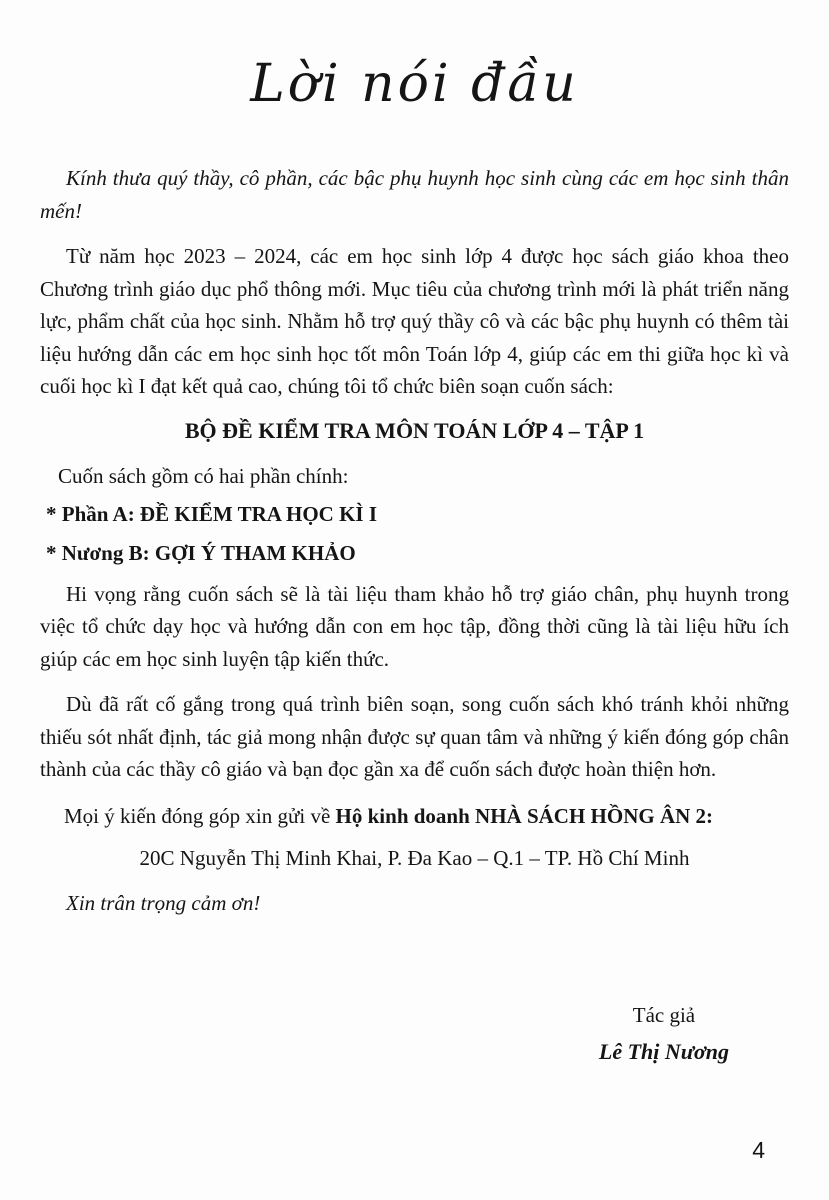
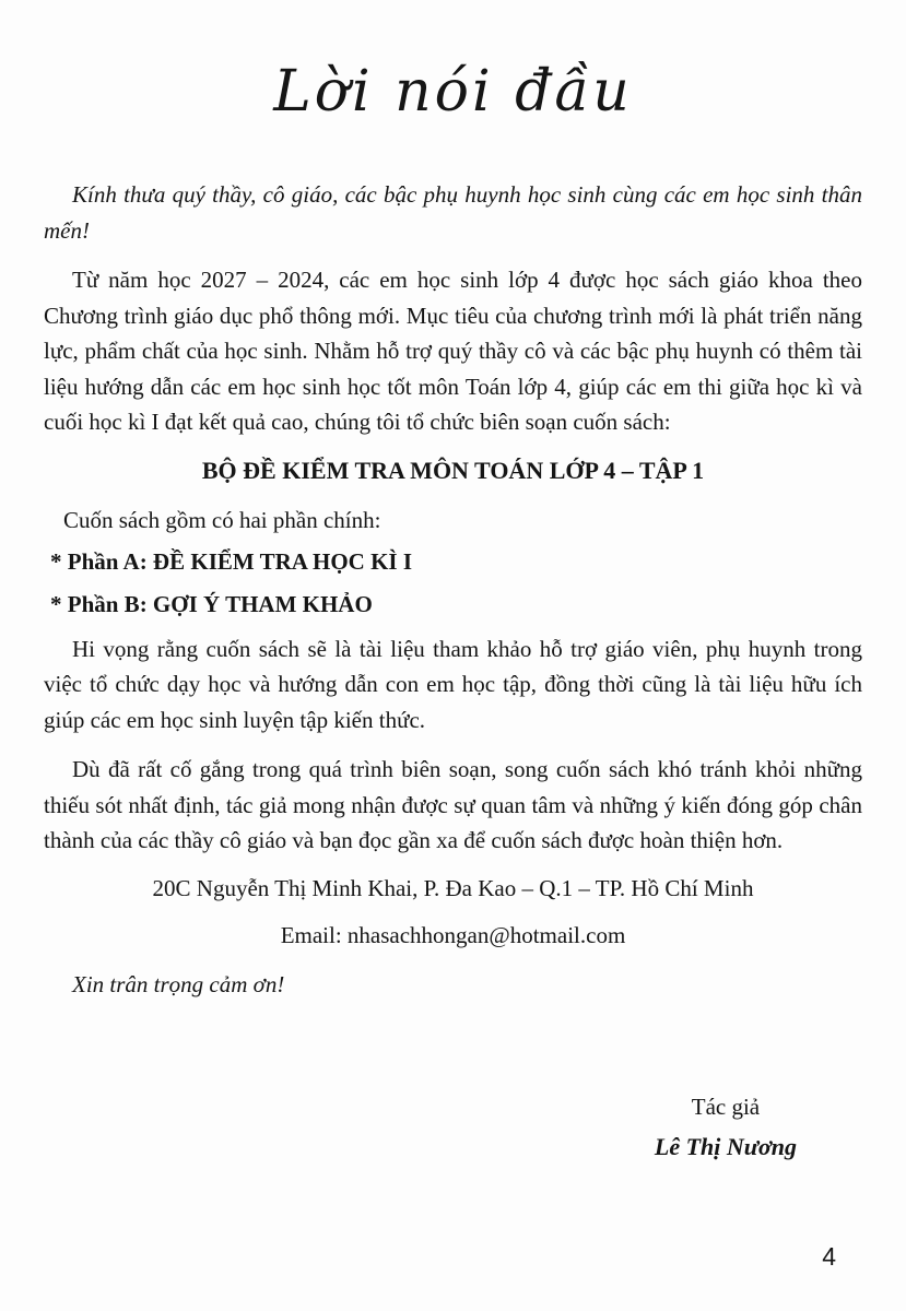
  Lời nói đầu
- Kính thưa quý thầy, cô phần, các bậc phụ huynh học sinh cùng các em học sinh thân mến!
+ Kính thưa quý thầy, cô giáo, các bậc phụ huynh học sinh cùng các em học sinh thân mến!
- Từ năm học 2023 – 2024, các em học sinh lớp 4 được học sách giáo khoa theo Chương trình giáo dục phổ thông mới. Mục tiêu của chương trình mới là phát triển năng lực, phẩm chất của học sinh. Nhằm hỗ trợ quý thầy cô và các bậc phụ huynh có thêm tài liệu hướng dẫn các em học sinh học tốt môn Toán lớp 4, giúp các em thi giữa học kì và cuối học kì I đạt kết quả cao, chúng tôi tổ chức biên soạn cuốn sách:
+ Từ năm học 2027 – 2024, các em học sinh lớp 4 được học sách giáo khoa theo Chương trình giáo dục phổ thông mới. Mục tiêu của chương trình mới là phát triển năng lực, phẩm chất của học sinh. Nhằm hỗ trợ quý thầy cô và các bậc phụ huynh có thêm tài liệu hướng dẫn các em học sinh học tốt môn Toán lớp 4, giúp các em thi giữa học kì và cuối học kì I đạt kết quả cao, chúng tôi tổ chức biên soạn cuốn sách:
  BỘ ĐỀ KIỂM TRA MÔN TOÁN LỚP 4 – TẬP 1
  Cuốn sách gồm có hai phần chính:
  * Phần A: ĐỀ KIỂM TRA HỌC KÌ I
- * Nương B: GỢI Ý THAM KHẢO
+ * Phần B: GỢI Ý THAM KHẢO
- Hi vọng rằng cuốn sách sẽ là tài liệu tham khảo hỗ trợ giáo chân, phụ huynh trong việc tổ chức dạy học và hướng dẫn con em học tập, đồng thời cũng là tài liệu hữu ích giúp các em học sinh luyện tập kiến thức.
+ Hi vọng rằng cuốn sách sẽ là tài liệu tham khảo hỗ trợ giáo viên, phụ huynh trong việc tổ chức dạy học và hướng dẫn con em học tập, đồng thời cũng là tài liệu hữu ích giúp các em học sinh luyện tập kiến thức.
  Dù đã rất cố gắng trong quá trình biên soạn, song cuốn sách khó tránh khỏi những thiếu sót nhất định, tác giả mong nhận được sự quan tâm và những ý kiến đóng góp chân thành của các thầy cô giáo và bạn đọc gần xa để cuốn sách được hoàn thiện hơn.
- Mọi ý kiến đóng góp xin gửi về Hộ kinh doanh NHÀ SÁCH HỒNG ÂN 2:
  20C Nguyễn Thị Minh Khai, P. Đa Kao – Q.1 – TP. Hồ Chí Minh
+ Email: nhasachhongan@hotmail.com
  Xin trân trọng cảm ơn!
  Tác giả
  Lê Thị Nương
  4
